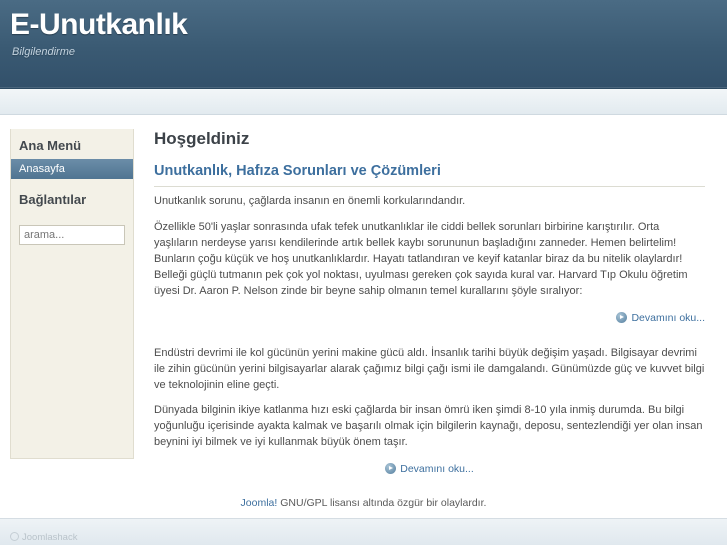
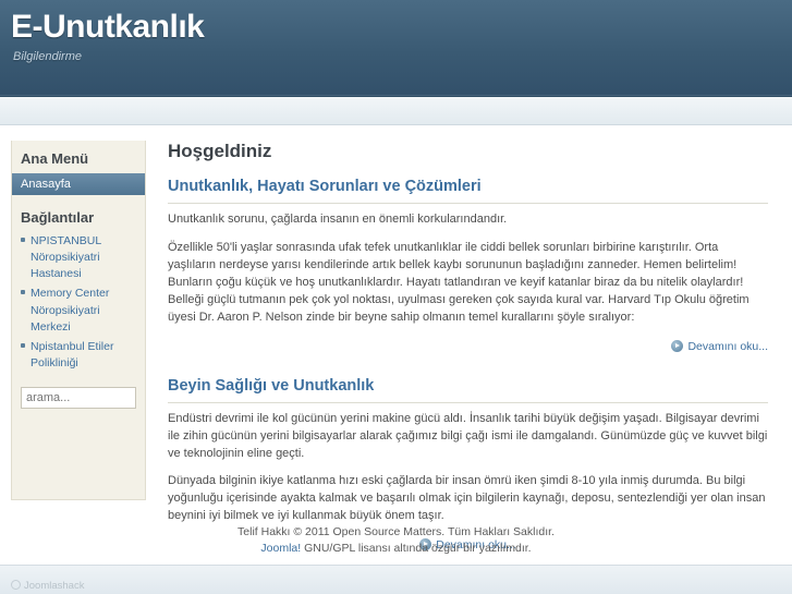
  E-Unutkanlık
  Bilgilendirme
  Ana Menü
  Anasayfa
  Bağlantılar
+ NPISTANBUL Nöropsikiyatri Hastanesi
+ Memory Center Nöropsikiyatri Merkezi
+ Npistanbul Etiler Polikliniği
  arama...
  Hoşgeldiniz
- Unutkanlık, Hafıza Sorunları ve Çözümleri
+ Unutkanlık, Hayatı Sorunları ve Çözümleri
  Unutkanlık sorunu, çağlarda insanın en önemli korkularındandır.
  Özellikle 50'li yaşlar sonrasında ufak tefek unutkanlıklar ile ciddi bellek sorunları birbirine karıştırılır. Orta yaşlıların nerdeyse yarısı kendilerinde artık bellek kaybı sorununun başladığını zanneder. Hemen belirtelim! Bunların çoğu küçük ve hoş unutkanlıklardır. Hayatı tatlandıran ve keyif katanlar biraz da bu nitelik olaylardır! Belleği güçlü tutmanın pek çok yol noktası, uyulması gereken çok sayıda kural var. Harvard Tıp Okulu öğretim üyesi Dr. Aaron P. Nelson zinde bir beyne sahip olmanın temel kurallarını şöyle sıralıyor:
  Devamını oku...
+ Beyin Sağlığı ve Unutkanlık
  Endüstri devrimi ile kol gücünün yerini makine gücü aldı. İnsanlık tarihi büyük değişim yaşadı. Bilgisayar devrimi ile zihin gücünün yerini bilgisayarlar alarak çağımız bilgi çağı ismi ile damgalandı. Günümüzde güç ve kuvvet bilgi ve teknolojinin eline geçti.
  Dünyada bilginin ikiye katlanma hızı eski çağlarda bir insan ömrü iken şimdi 8-10 yıla inmiş durumda. Bu bilgi yoğunluğu içerisinde ayakta kalmak ve başarılı olmak için bilgilerin kaynağı, deposu, sentezlendiği yer olan insan beynini iyi bilmek ve iyi kullanmak büyük önem taşır.
  Devamını oku...
+ Telif Hakkı © 2011 Open Source Matters. Tüm Hakları Saklıdır.
- Joomla! GNU/GPL lisansı altında özgür bir olaylardır.
+ Joomla! GNU/GPL lisansı altında özgür bir yazılımdır.
  Joomlashack
